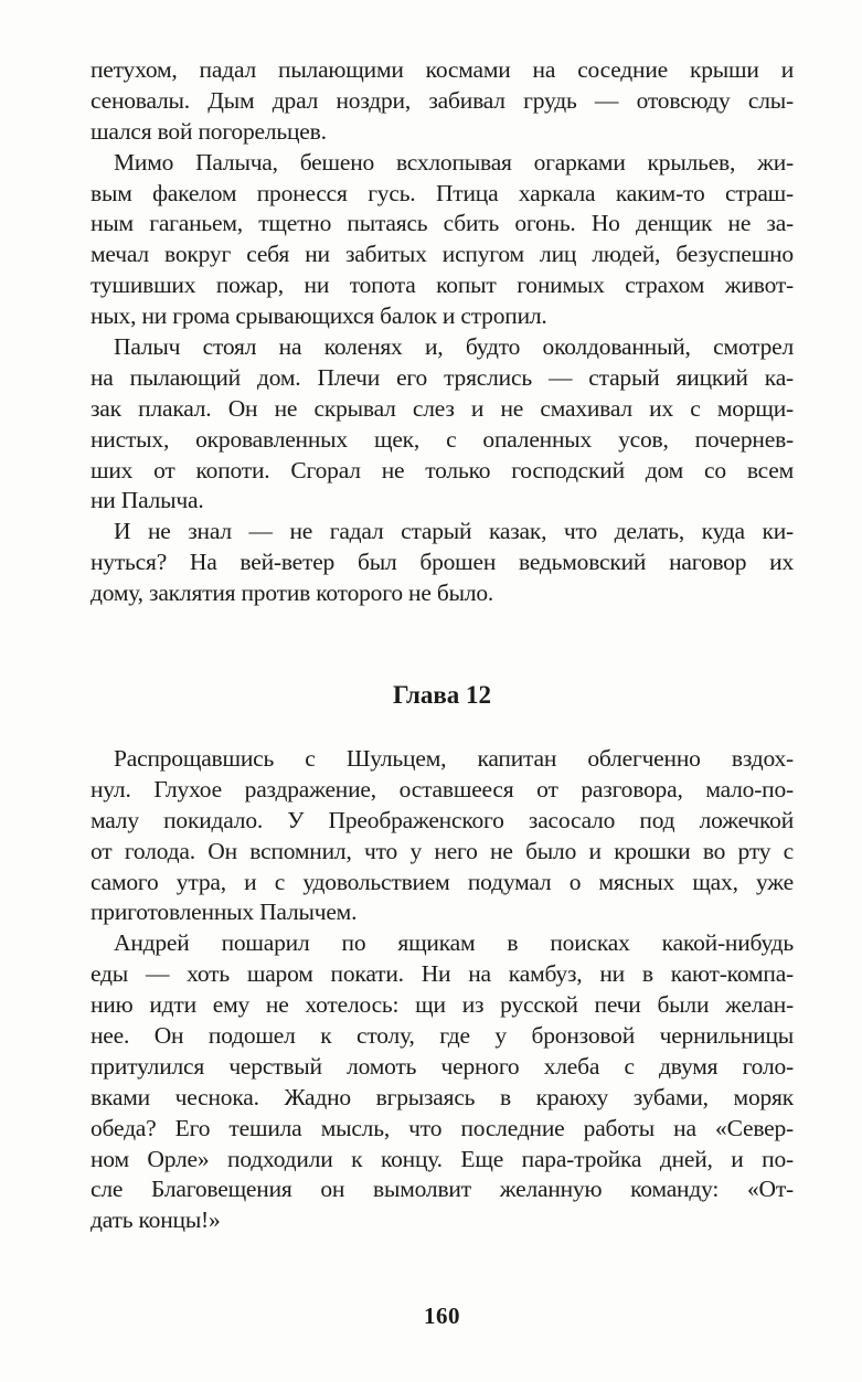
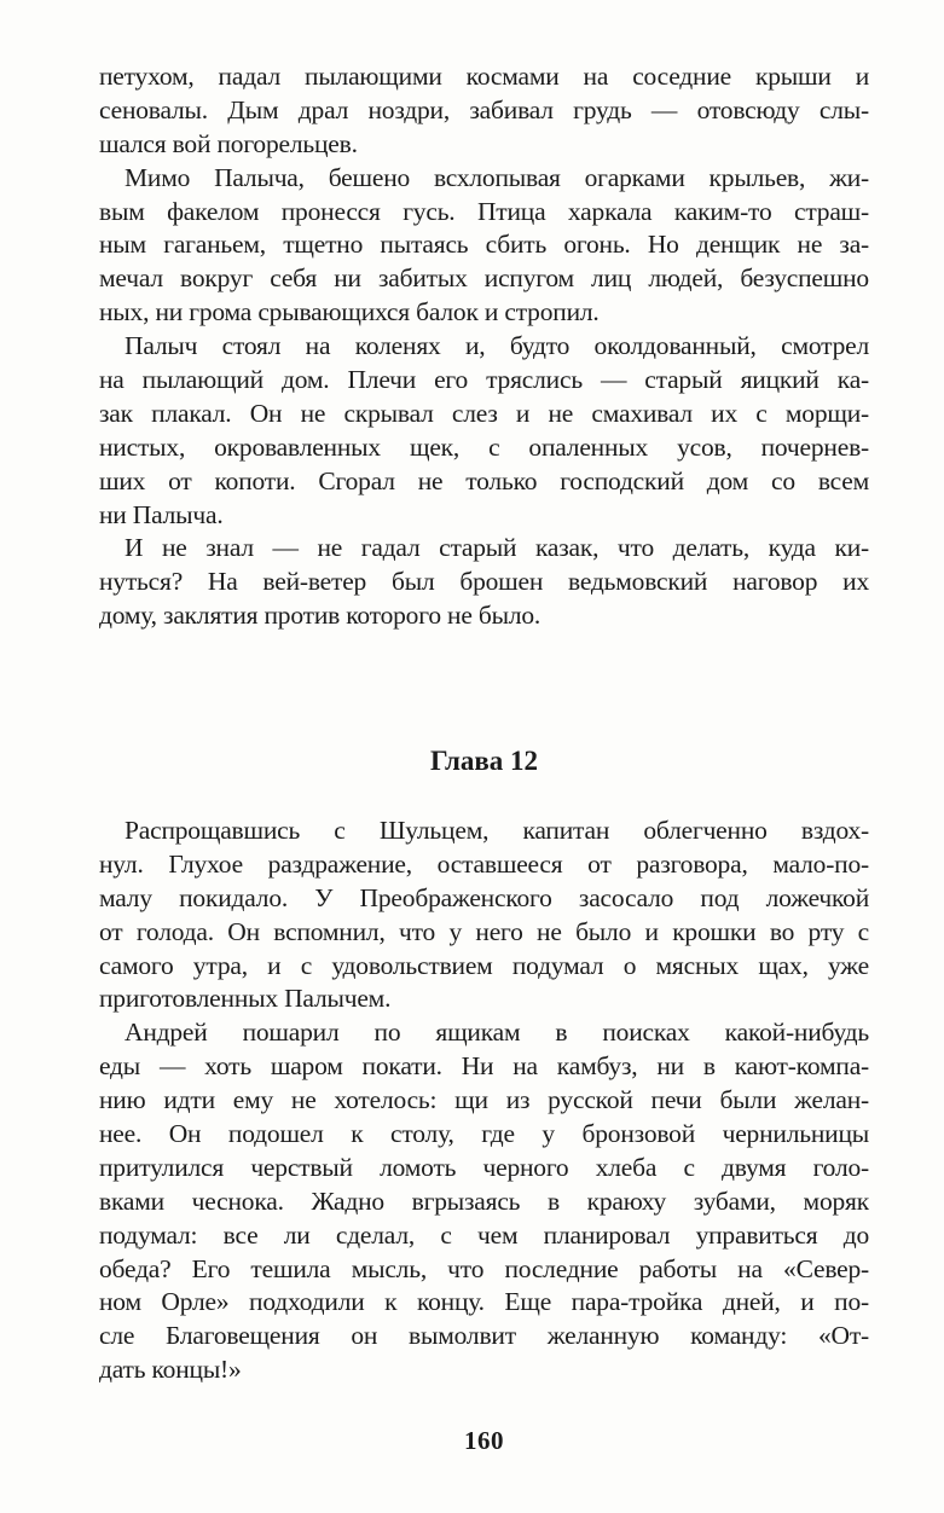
  петухом, падал пылающими космами на соседние крыши и
  сеновалы. Дым драл ноздри, забивал грудь — отовсюду слы-
  шался вой погорельцев.
  Мимо Палыча, бешено всхлопывая огарками крыльев, жи-
  вым факелом пронесся гусь. Птица харкала каким-то страш-
  ным гаганьем, тщетно пытаясь сбить огонь. Но денщик не за-
  мечал вокруг себя ни забитых испугом лиц людей, безуспешно
- тушивших пожар, ни топота копыт гонимых страхом живот-
  ных, ни грома срывающихся балок и стропил.
  Палыч стоял на коленях и, будто околдованный, смотрел
  на пылающий дом. Плечи его тряслись — старый яицкий ка-
  зак плакал. Он не скрывал слез и не смахивал их с морщи-
  нистых, окровавленных щек, с опаленных усов, почернев-
  ших от копоти. Сгорал не только господский дом со всем
  ни Палыча.
  И не знал — не гадал старый казак, что делать, куда ки-
  нуться? На вей-ветер был брошен ведьмовский наговор их
  дому, заклятия против которого не было.
  Глава 12
  Распрощавшись с Шульцем, капитан облегченно вздох-
  нул. Глухое раздражение, оставшееся от разговора, мало-по-
  малу покидало. У Преображенского засосало под ложечкой
  от голода. Он вспомнил, что у него не было и крошки во рту с
  самого утра, и с удовольствием подумал о мясных щах, уже
  приготовленных Палычем.
  Андрей пошарил по ящикам в поисках какой-нибудь
  еды — хоть шаром покати. Ни на камбуз, ни в кают-компа-
  нию идти ему не хотелось: щи из русской печи были желан-
  нее. Он подошел к столу, где у бронзовой чернильницы
  притулился черствый ломоть черного хлеба с двумя голо-
  вками чеснока. Жадно вгрызаясь в краюху зубами, моряк
+ подумал: все ли сделал, с чем планировал управиться до
  обеда? Его тешила мысль, что последние работы на «Север-
  ном Орле» подходили к концу. Еще пара-тройка дней, и по-
  сле Благовещения он вымолвит желанную команду: «От-
  дать концы!»
  160
